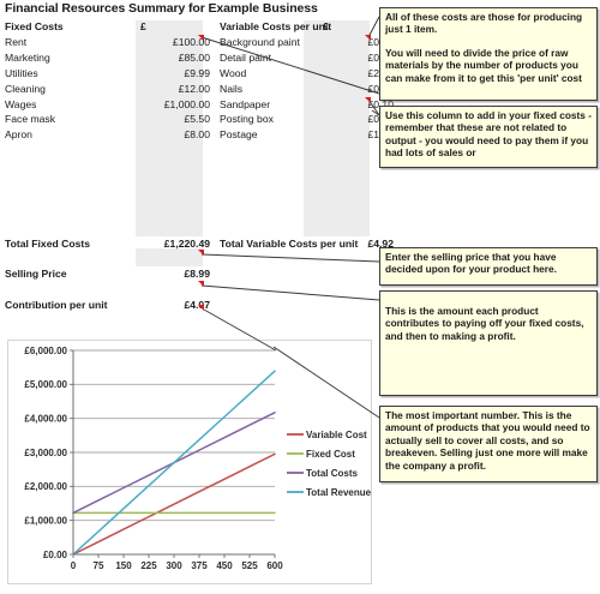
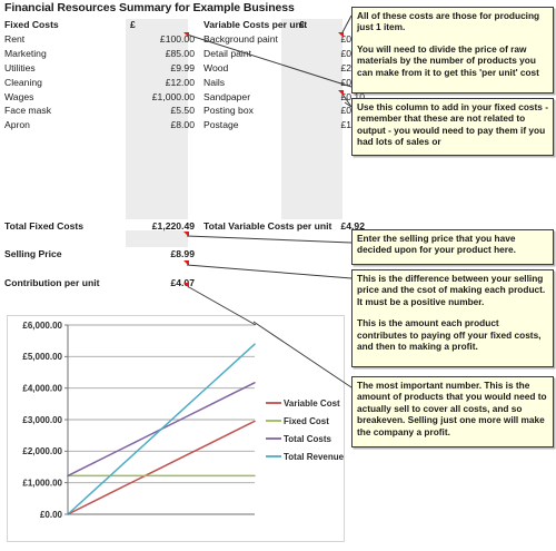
  Financial Resources Summary for Example Business
  Fixed Costs	£	Variable Costs per un	£
  Rent	£100.00	Background paint	£0
  Marketing	£85.00	Detail pait	£0
  Utilities	£9.99	Wood	£2
  Cleaning	£12.00	Nails	£0
  Wages	£1,000.00	Sandpaper	0.10
  Face mask	£5.50	Posting box	£0
  Apron	£8.00	Postage	£1
  Total Fixed Costs	£1,220.49	Total Variable Costs p	£4.92
  Selling Price	£8.99
  Contribution per unit	£4.07
  All of these costs are those for producing just 1 item.
  You will need to divide the price of raw materials by the number of products you can make from it to get this 'per unit' cost
  Use this column to add in your fixed costs - remember that these are not related to output - you would need to pay them if you had lots of sales or
  Enter the selling price that you have decided upon for your product here.
+ This is the difference between your selling price and the csot of making each product. It must be a positive number.
  This is the amount each product contributes to paying off your fixed costs, and then to making a profit.
  The most important number. This is the amount of products that you would need to actually sell to cover all costs, and so breakeven. Selling just one more will make the company a profit.
  £0.00
  £1,000.00
  £2,000.00
  £3,000.00
  £4,000.00
  £5,000.00
  £6,000.00
- 0
- 75
- 150
- 225
- 300
- 375
- 450
- 525
- 600
  Variable Cost
  Fixed Cost
  Total Costs
  Total Revenue
